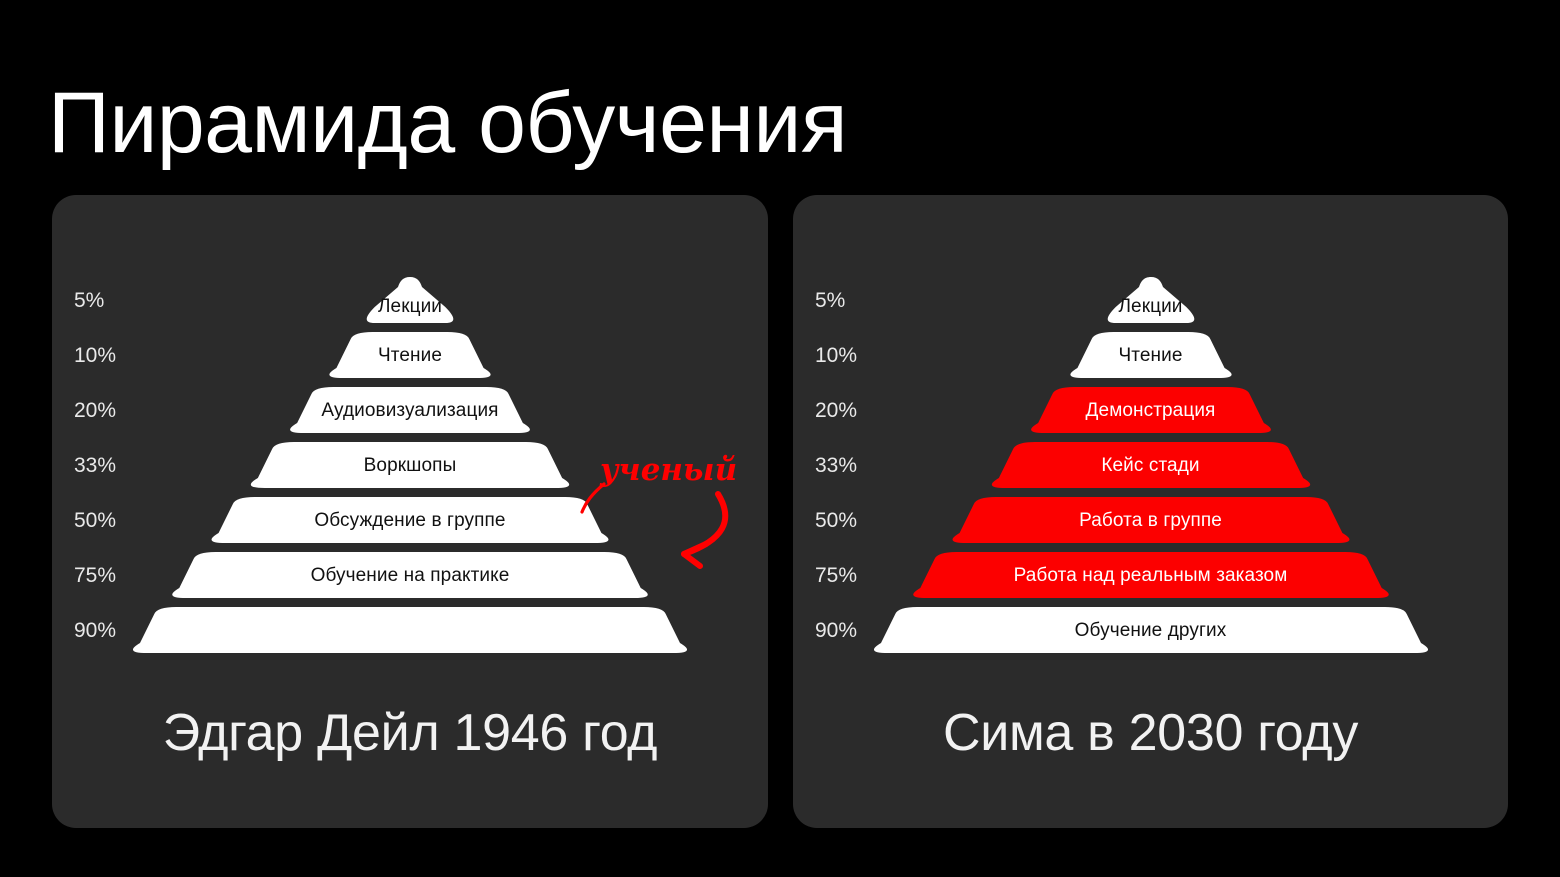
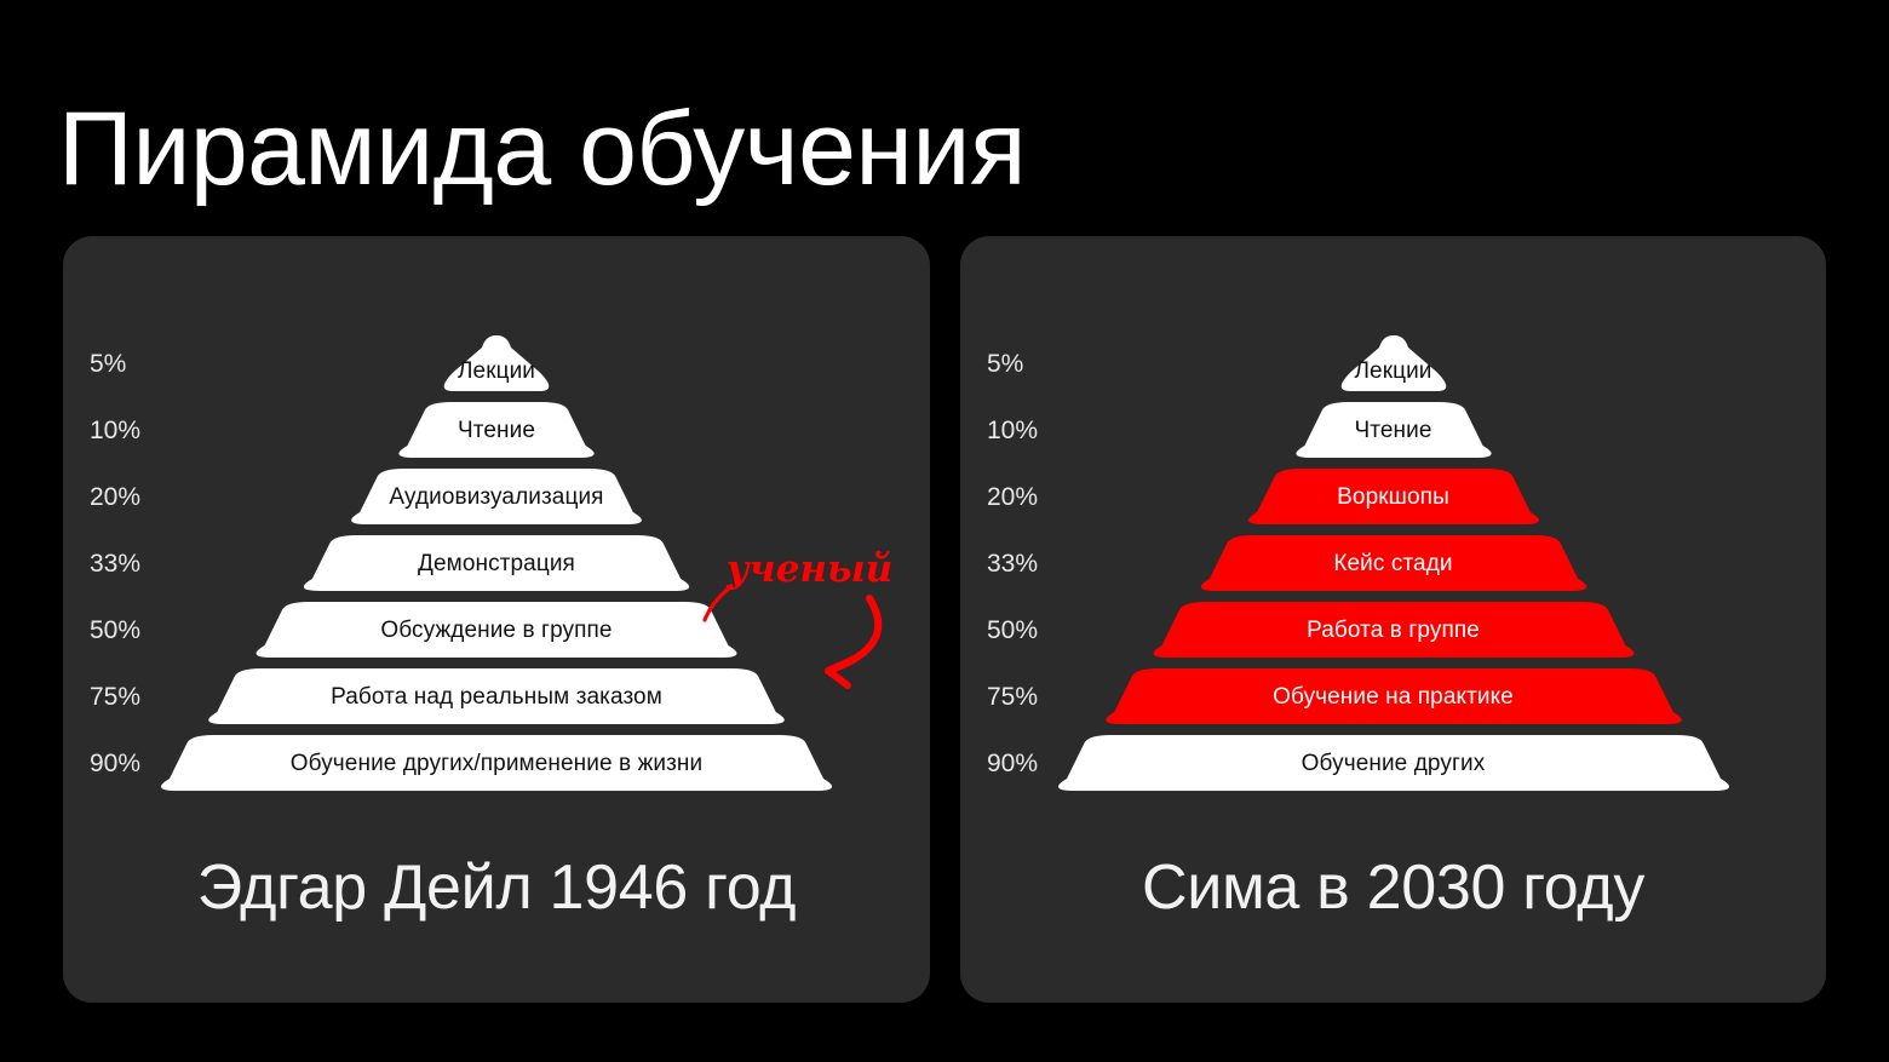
  Пирамида обучения
  5%
  10%
  20%
  33%
  50%
  75%
  90%
  Лекции
  Чтение
  Аудиовизуализация
- Воркшопы
+ Демонстрация
  Обсуждение в группе
- Обучение на практике
+ Работа над реальным заказом
+ Обучение других/применение в жизни
  Эдгар Дейл 1946 год
  5%
  10%
  20%
  33%
  50%
  75%
  90%
  Лекции
  Чтение
- Демонстрация
+ Воркшопы
  Кейс стади
  Работа в группе
- Работа над реальным заказом
+ Обучение на практике
  Обучение других
  Сима в 2030 году
  ученый
